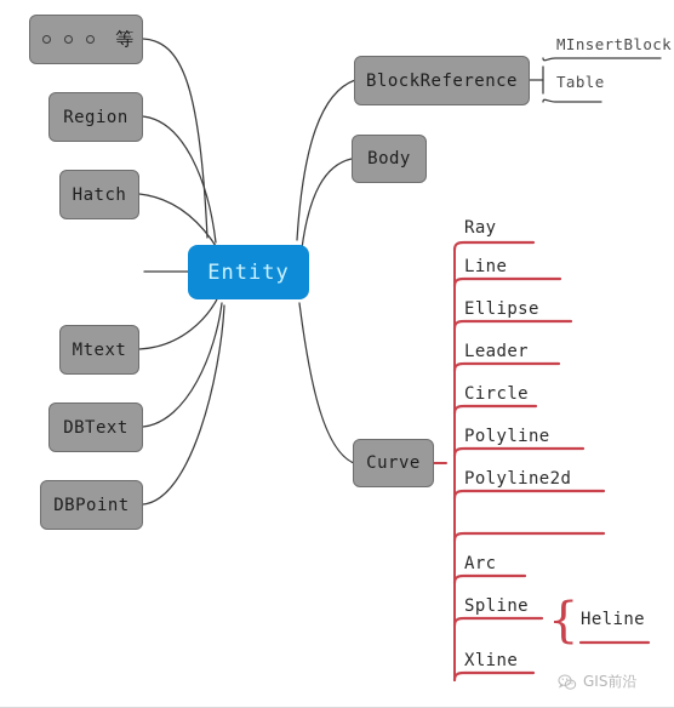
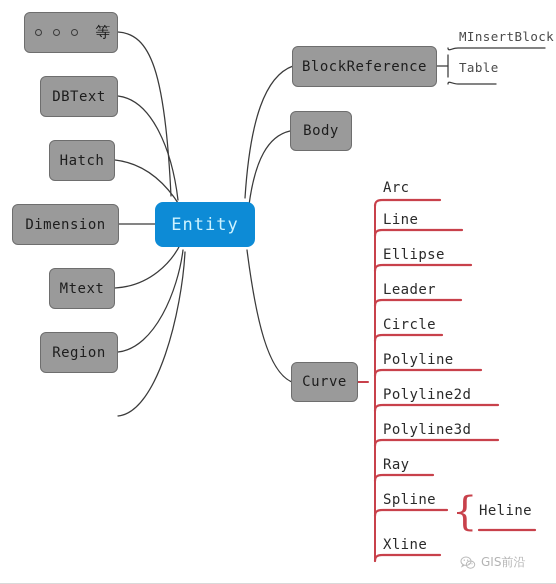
  等
- Region
+ DBText
  Hatch
+ Dimension
  Mtext
- DBText
+ Region
- DBPoint
  Entity
  BlockReference
  Body
  Curve
  MInsertBlock
  Table
- Ray
+ Arc
  Line
  Ellipse
  Leader
  Circle
  Polyline
  Polyline2d
+ Polyline3d
- Arc
+ Ray
  Spline
  Xline
  {
  Heline
  GIS前沿
